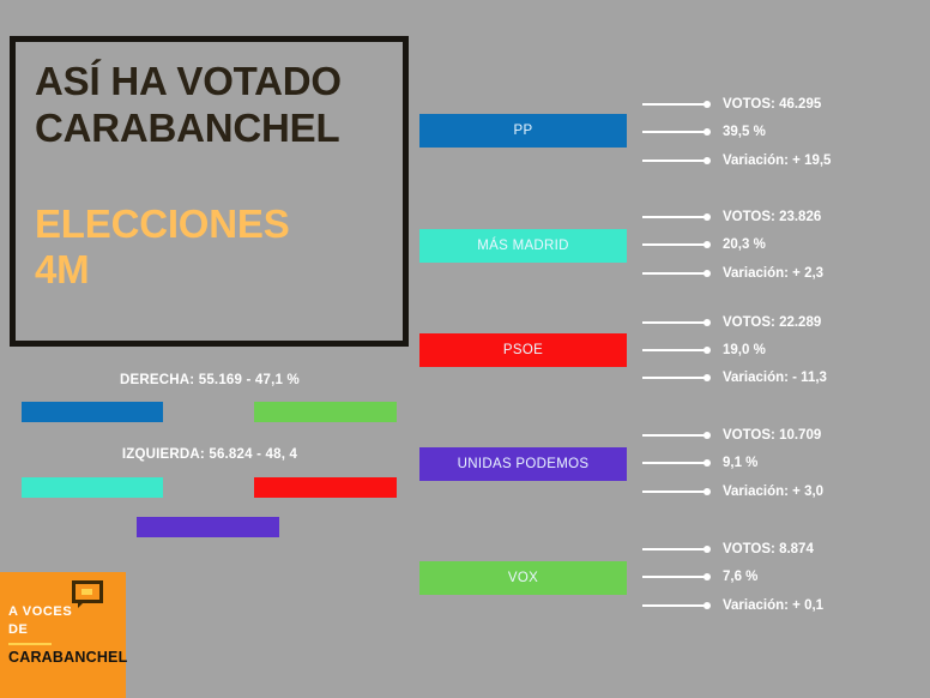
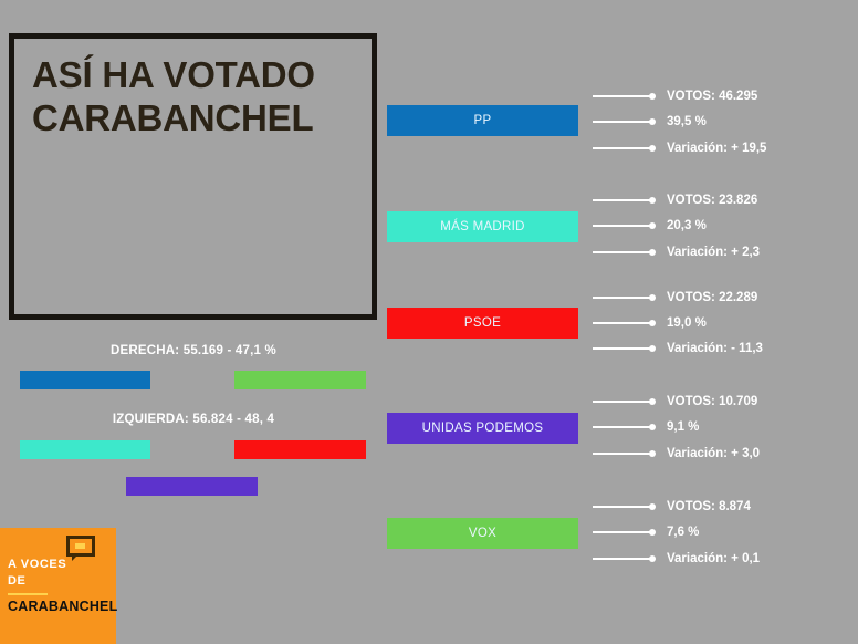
  ASÍ HA VOTADO
  CARABANCHEL
- ELECCIONES
- 4M
  PP
  VOTOS: 46.295
  39,5 %
  Variación: + 19,5
  MÁS MADRID
  VOTOS: 23.826
  20,3 %
  Variación: + 2,3
  PSOE
  VOTOS: 22.289
  19,0 %
  Variación: - 11,3
  UNIDAS PODEMOS
  VOTOS: 10.709
  9,1 %
  Variación: + 3,0
  VOX
  VOTOS: 8.874
  7,6 %
  Variación: + 0,1
  DERECHA: 55.169 - 47,1 %
  IZQUIERDA: 56.824 - 48, 4
  A VOCES
  DE
  CARABANCHEL
